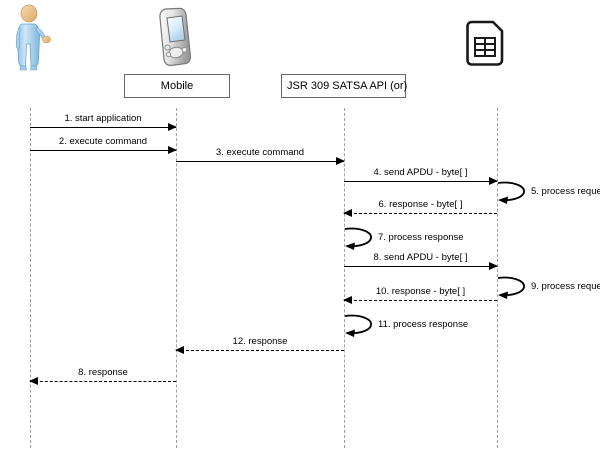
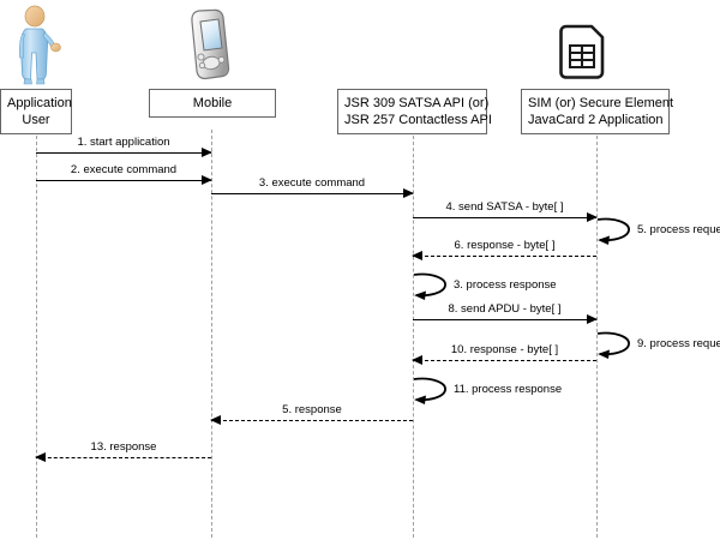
+ Application
+ User
  Mobile
  JSR 309 SATSA API (or)
+ JSR 257 Contactless API
+ SIM (or) Secure Element
+ JavaCard 2 Application
  1. start application
  2. execute command
  3. execute command
- 4. send APDU - byte[ ]
+ 4. send SATSA - byte[ ]
  6. response - byte[ ]
  8. send APDU - byte[ ]
  10. response - byte[ ]
- 12. response
+ 5. response
- 8. response
+ 13. response
  5. process reque
- 7. process response
+ 3. process response
  9. process reque
  11. process response
